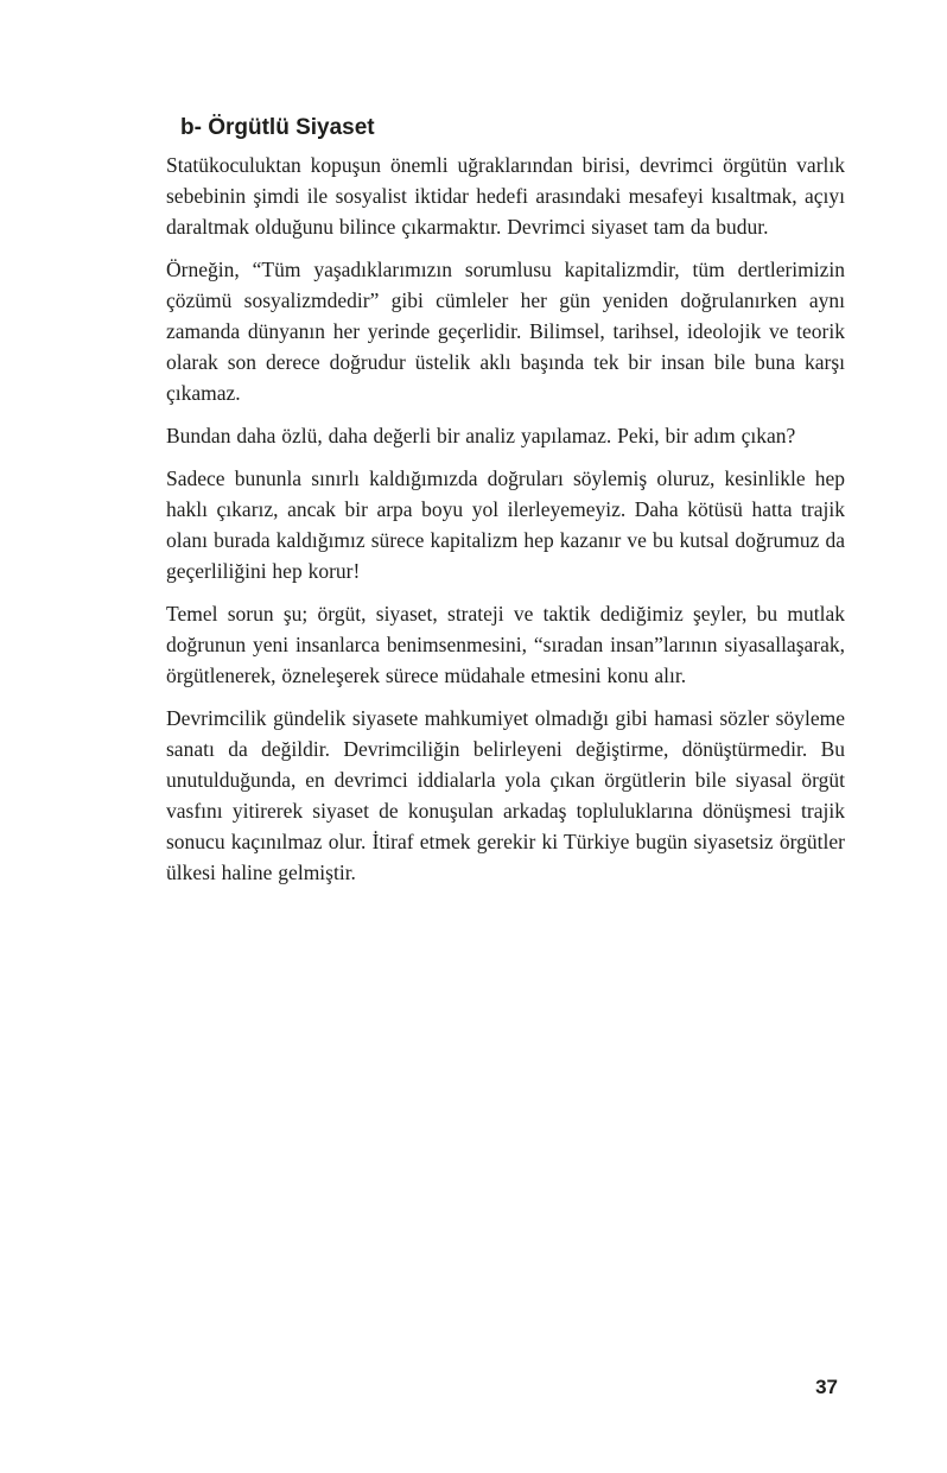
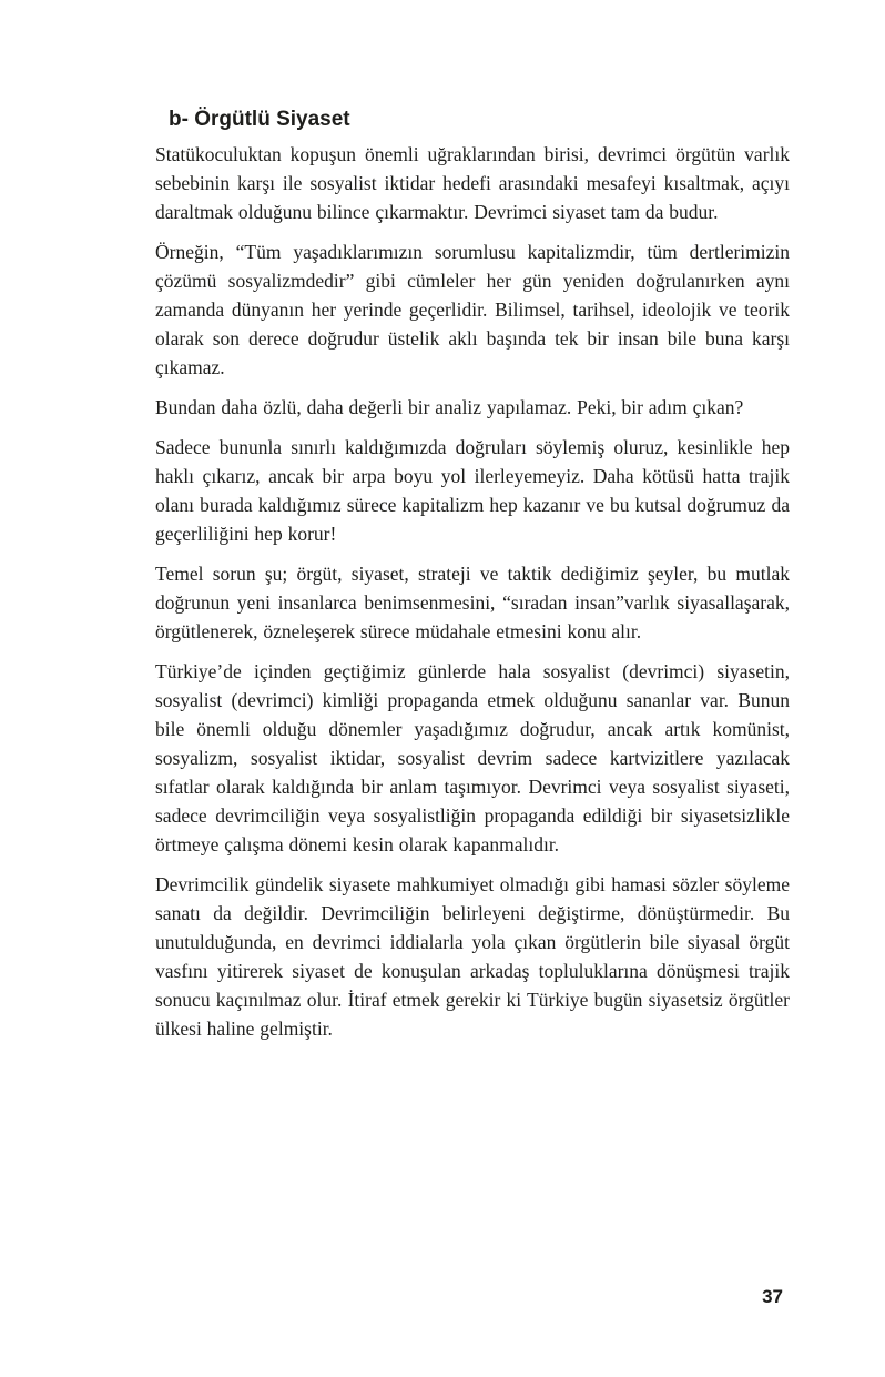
  b- Örgütlü Siyaset
- Statükoculuktan kopuşun önemli uğraklarından birisi, devrimci örgütün varlık sebebinin şimdi ile sosyalist iktidar hedefi arasındaki mesafeyi kısaltmak, açıyı daraltmak olduğunu bilince çıkarmaktır. Devrimci siyaset tam da budur.
+ Statükoculuktan kopuşun önemli uğraklarından birisi, devrimci örgütün varlık sebebinin karşı ile sosyalist iktidar hedefi arasındaki mesafeyi kısaltmak, açıyı daraltmak olduğunu bilince çıkarmaktır. Devrimci siyaset tam da budur.
  Örneğin, “Tüm yaşadıklarımızın sorumlusu kapitalizmdir, tüm dertlerimizin çözümü sosyalizmdedir” gibi cümleler her gün yeniden doğrulanırken aynı zamanda dünyanın her yerinde geçerlidir. Bilimsel, tarihsel, ideolojik ve teorik olarak son derece doğrudur üstelik aklı başında tek bir insan bile buna karşı çıkamaz.
  Bundan daha özlü, daha değerli bir analiz yapılamaz. Peki, bir adım çıkan?
  Sadece bununla sınırlı kaldığımızda doğruları söylemiş oluruz, kesinlikle hep haklı çıkarız, ancak bir arpa boyu yol ilerleyemeyiz. Daha kötüsü hatta trajik olanı burada kaldığımız sürece kapitalizm hep kazanır ve bu kutsal doğrumuz da geçerliliğini hep korur!
- Temel sorun şu; örgüt, siyaset, strateji ve taktik dediğimiz şeyler, bu mutlak doğrunun yeni insanlarca benimsenmesini, “sıradan insan”larının siyasallaşarak, örgütlenerek, özneleşerek sürece müdahale etmesini konu alır.
+ Temel sorun şu; örgüt, siyaset, strateji ve taktik dediğimiz şeyler, bu mutlak doğrunun yeni insanlarca benimsenmesini, “sıradan insan”varlık siyasallaşarak, örgütlenerek, özneleşerek sürece müdahale etmesini konu alır.
+ Türkiye’de içinden geçtiğimiz günlerde hala sosyalist (devrimci) siyasetin, sosyalist (devrimci) kimliği propaganda etmek olduğunu sananlar var. Bunun bile önemli olduğu dönemler yaşadığımız doğrudur, ancak artık komünist, sosyalizm, sosyalist iktidar, sosyalist devrim sadece kartvizitlere yazılacak sıfatlar olarak kaldığında bir anlam taşımıyor. Devrimci veya sosyalist siyaseti, sadece devrimciliğin veya sosyalistliğin propaganda edildiği bir siyasetsizlikle örtmeye çalışma dönemi kesin olarak kapanmalıdır.
  Devrimcilik gündelik siyasete mahkumiyet olmadığı gibi hamasi sözler söyleme sanatı da değildir. Devrimciliğin belirleyeni değiştirme, dönüştürmedir. Bu unutulduğunda, en devrimci iddialarla yola çıkan örgütlerin bile siyasal örgüt vasfını yitirerek siyaset de konuşulan arkadaş topluluklarına dönüşmesi trajik sonucu kaçınılmaz olur. İtiraf etmek gerekir ki Türkiye bugün siyasetsiz örgütler ülkesi haline gelmiştir.
  37
